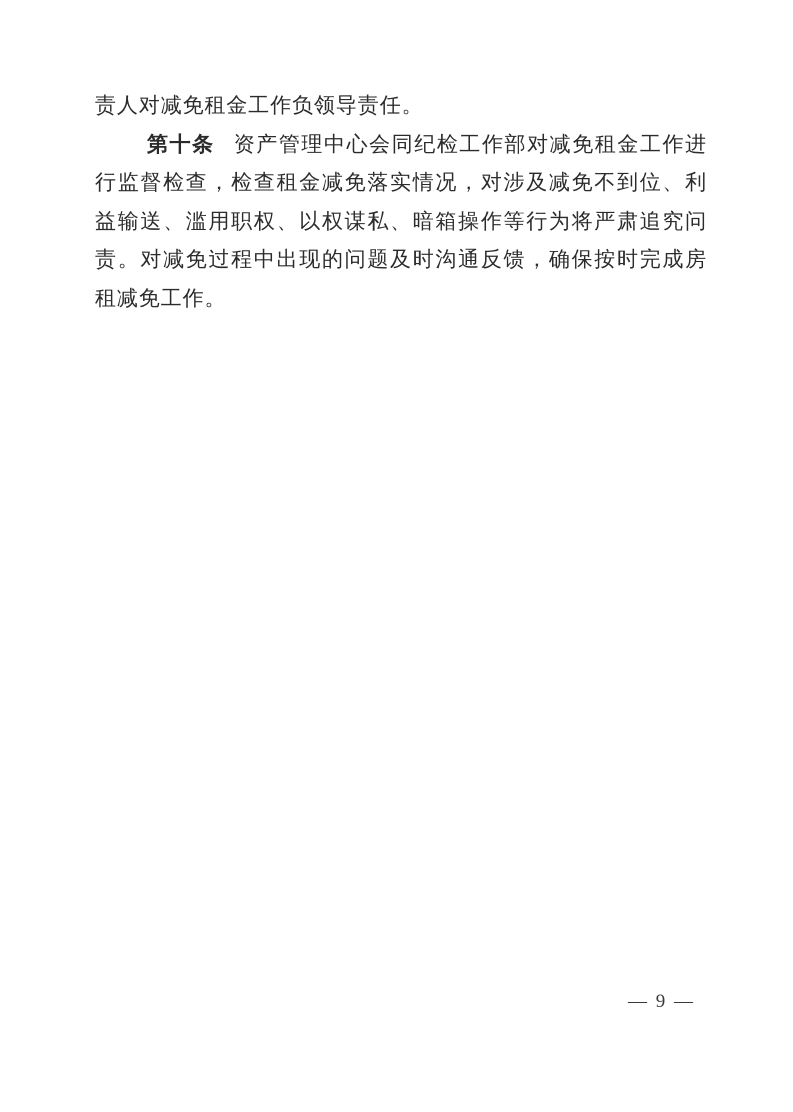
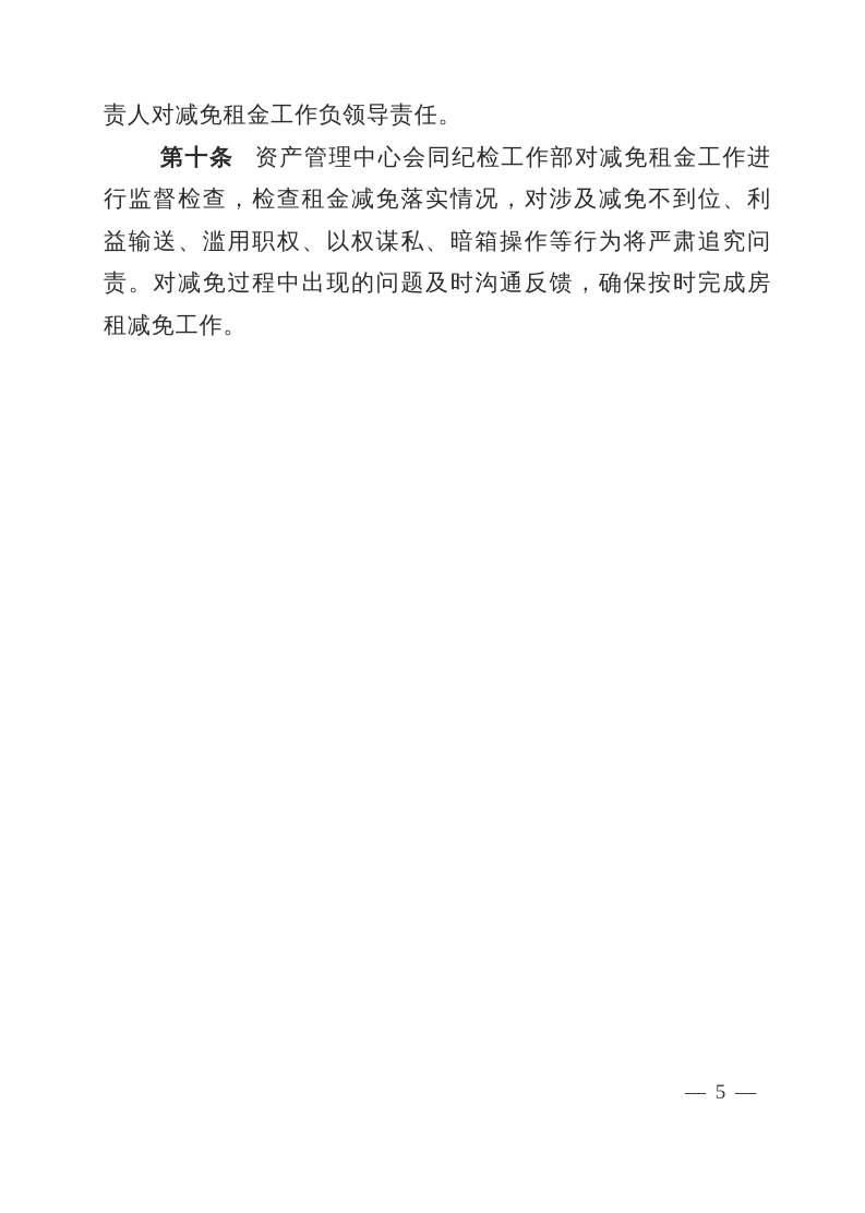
  责人对减免租金工作负领导责任。
  第十条 资产管理中心会同纪检工作部对减免租金工作进行监督检查，检查租金减免落实情况，对涉及减免不到位、利益输送、滥用职权、以权谋私、暗箱操作等行为将严肃追究问责。对减免过程中出现的问题及时沟通反馈，确保按时完成房租减免工作。
- — 9 —
+ — 5 —
